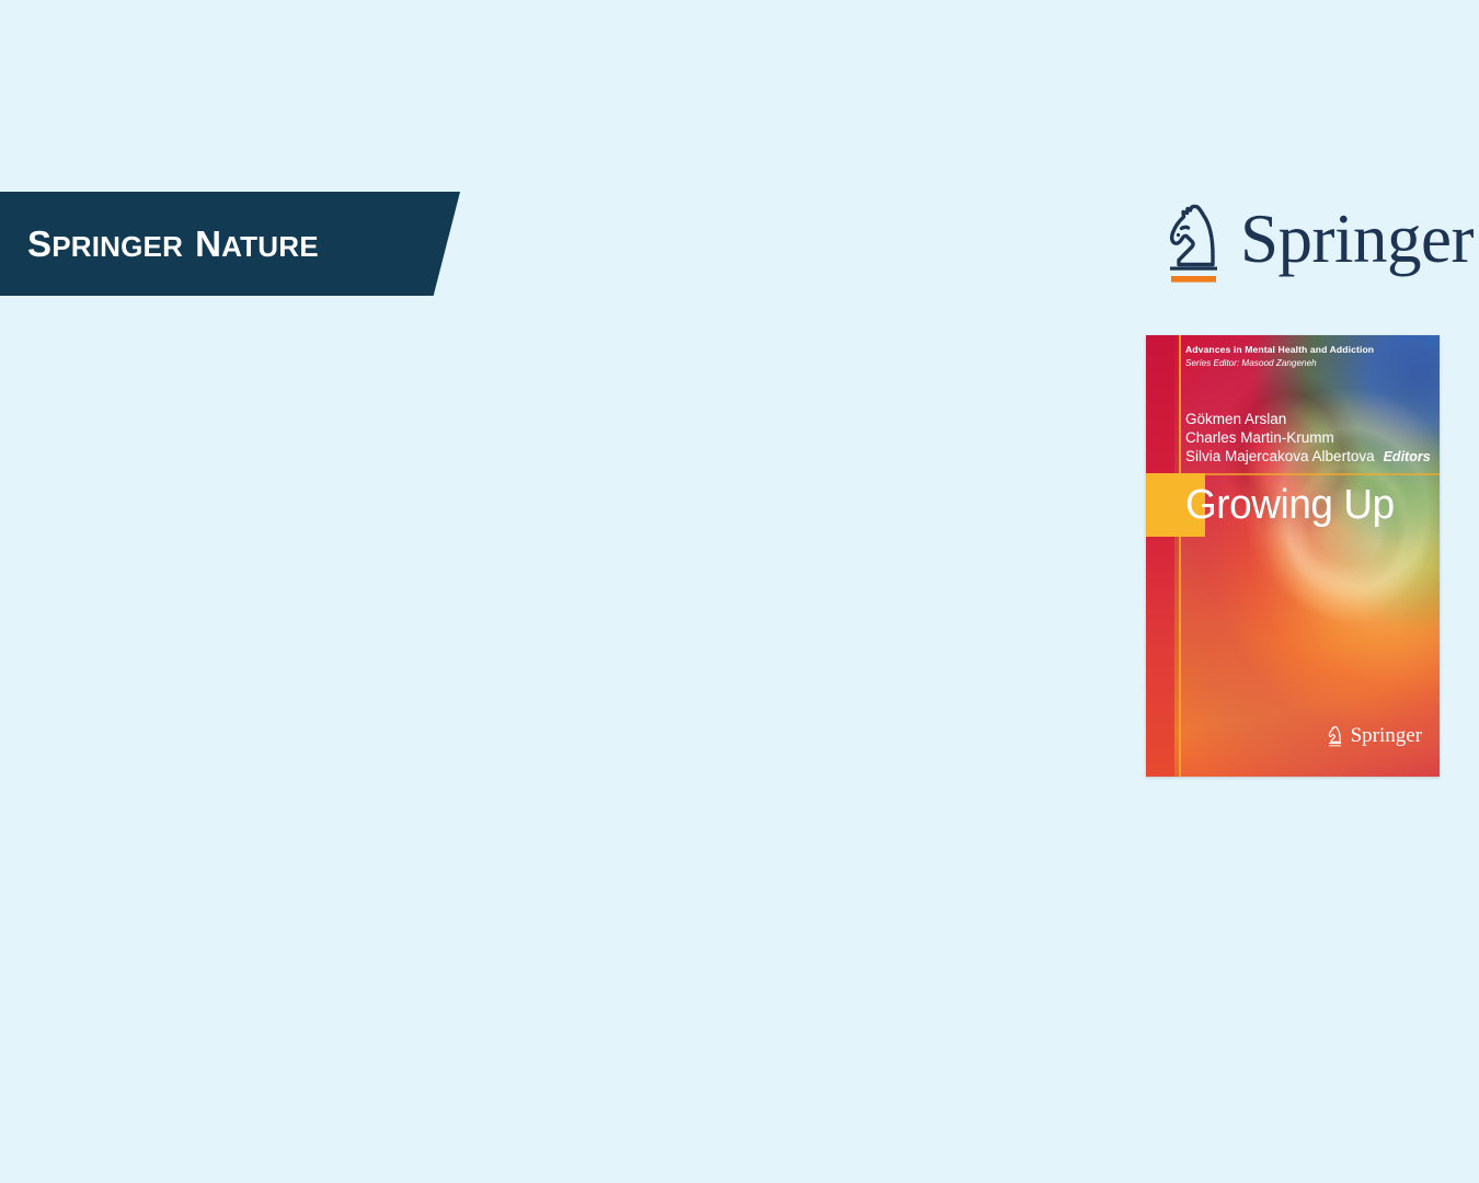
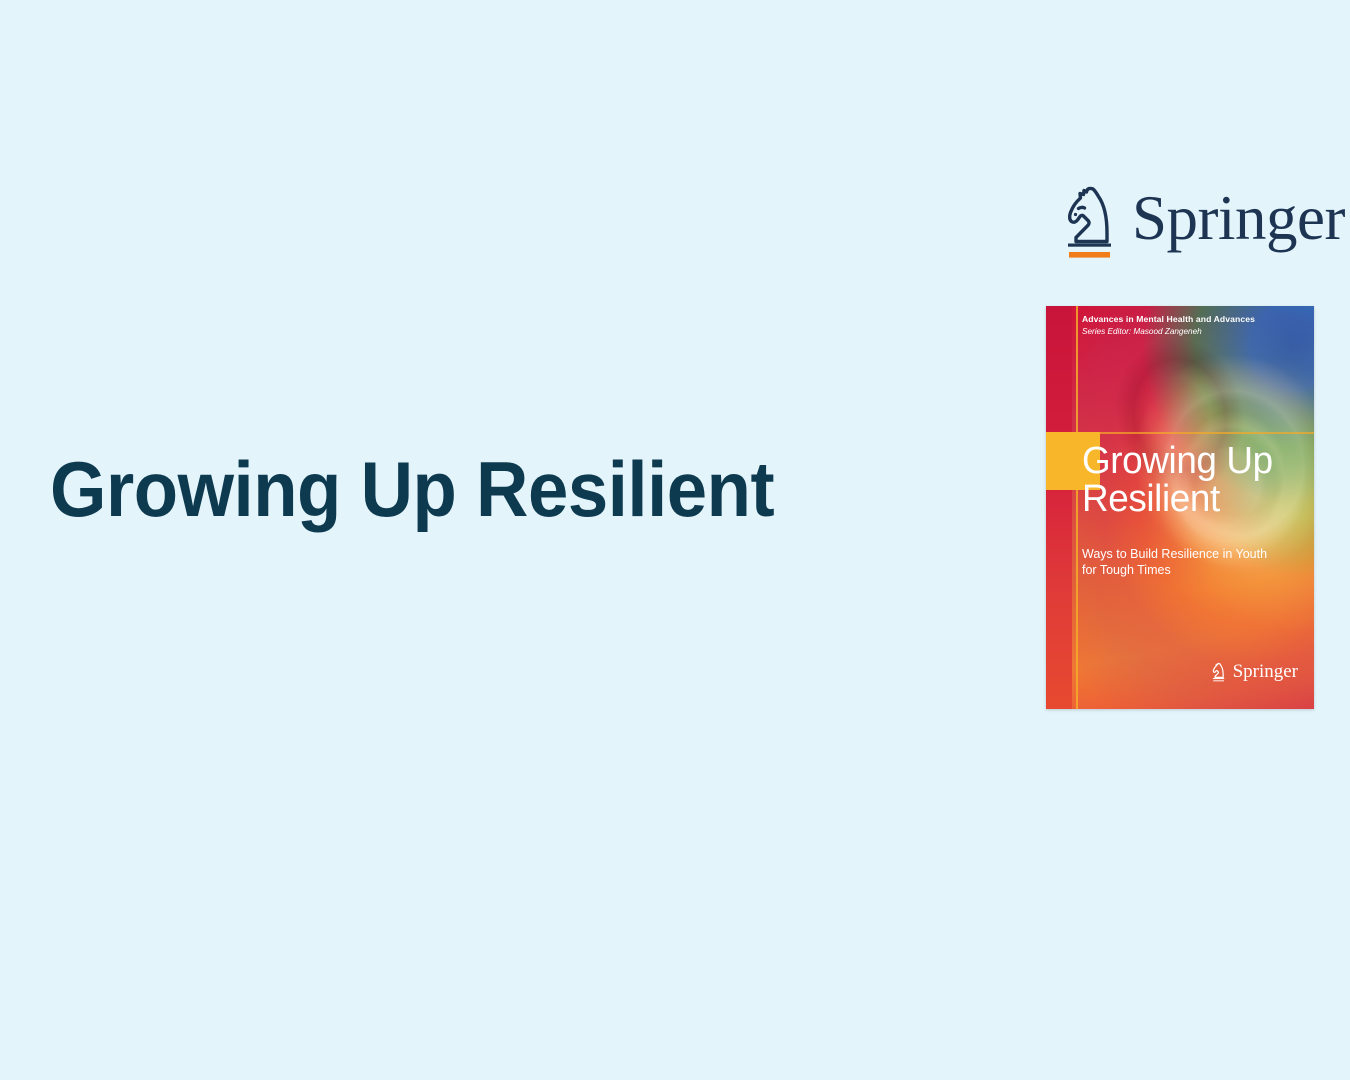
- SPRINGER NATURE
  Springer
+ Growing Up Resilient
- Advances in Mental Health and Addiction
+ Advances in Mental Health and Advances
  Series Editor: Masood Zangeneh
- Gökmen Arslan
- Charles Martin-Krumm
- Silvia Majercakova Albertova Editors
  Growing Up
+ Resilient
+ Ways to Build Resilience in Youth
+ for Tough Times
  Springer
